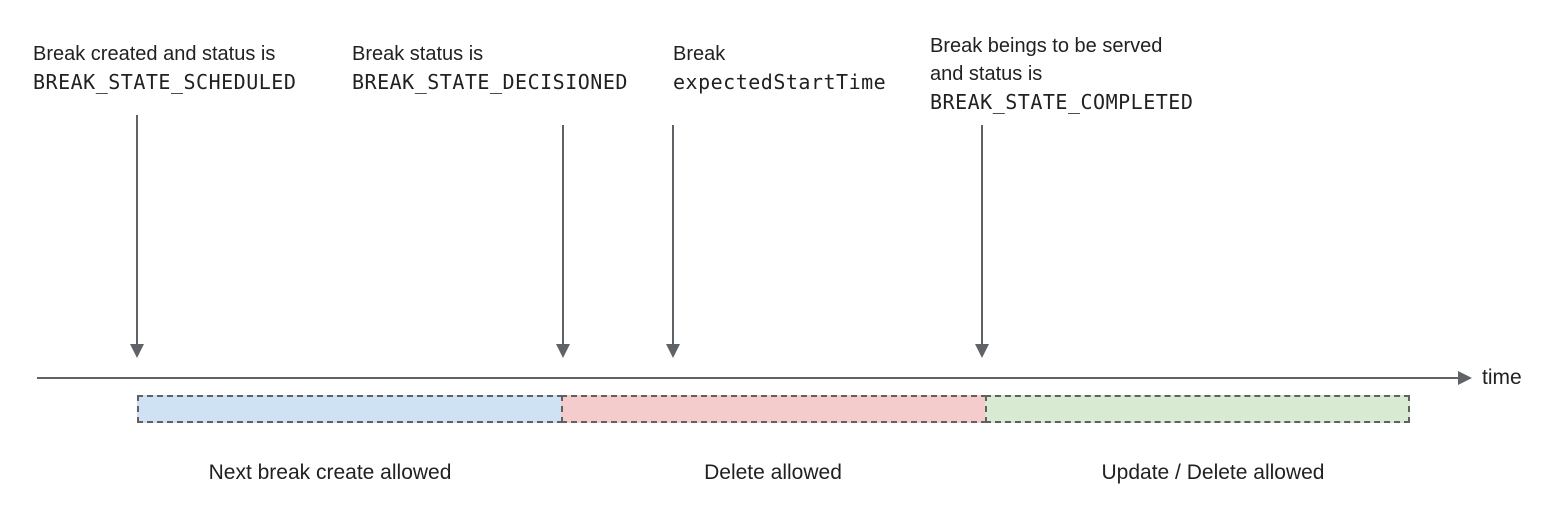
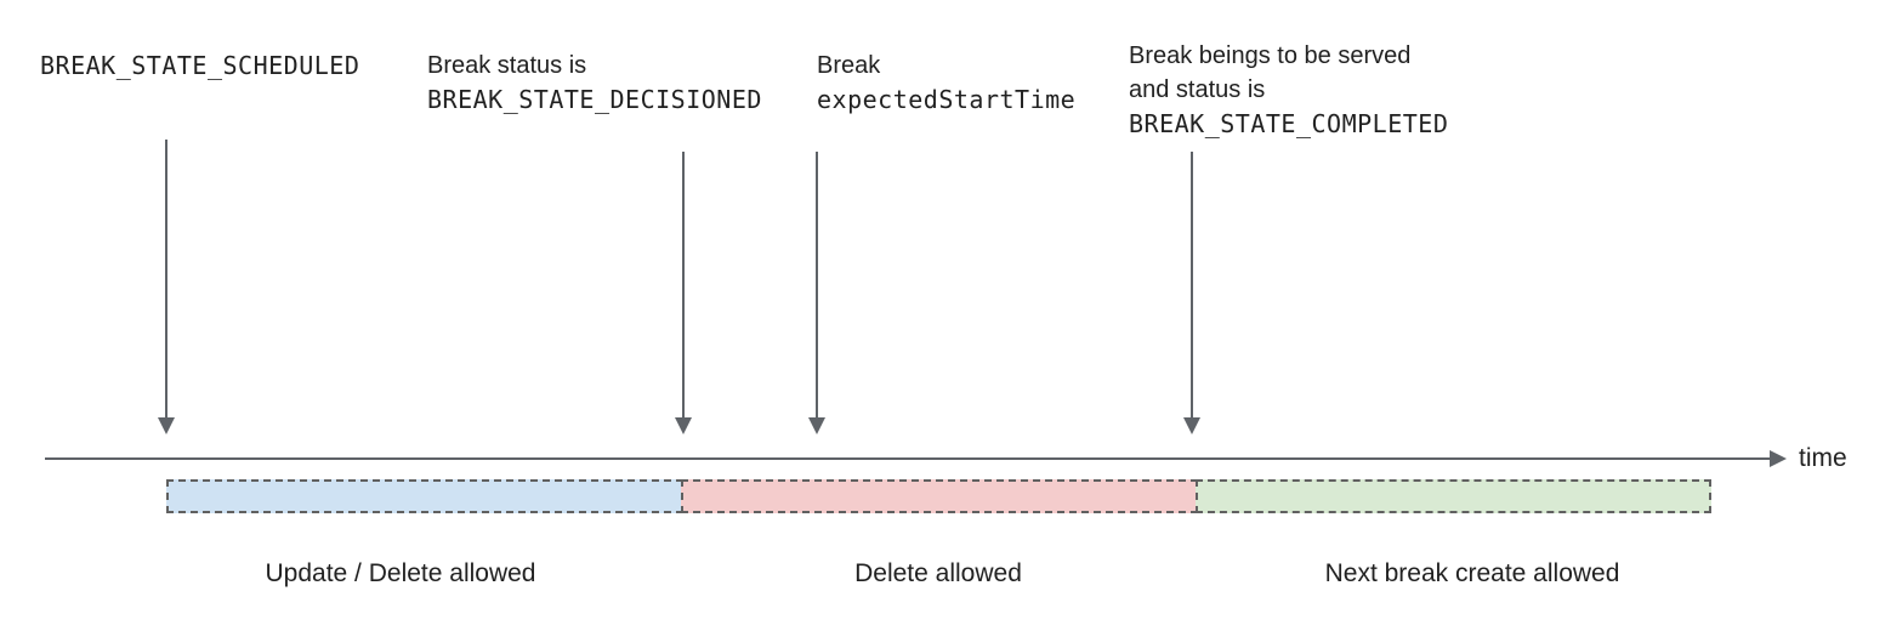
- Break created and status is
  BREAK_STATE_SCHEDULED
  Break status is
  BREAK_STATE_DECISIONED
  Break
  expectedStartTime
  Break beings to be served
  and status is
  BREAK_STATE_COMPLETED
  time
- Next break create allowed
+ Update / Delete allowed
  Delete allowed
- Update / Delete allowed
+ Next break create allowed
